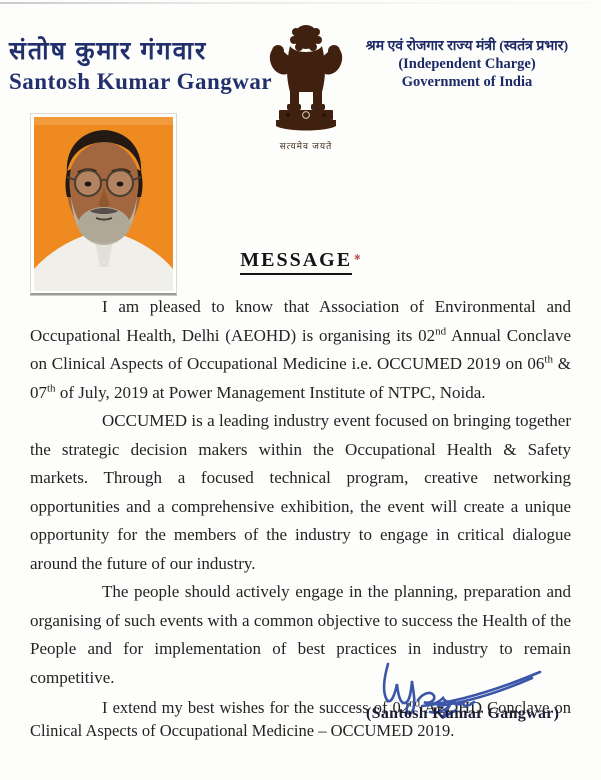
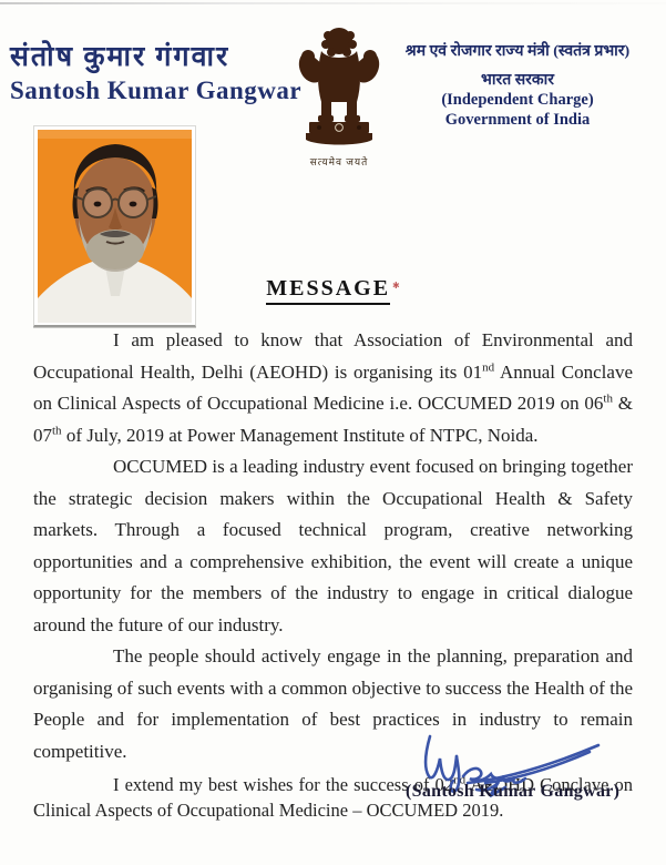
  संतोष कुमार गंगवार
  Santosh Kumar Gangwar
  सत्यमेव जयते
  श्रम एवं रोजगार राज्य मंत्री (स्वतंत्र प्रभार)
+ भारत सरकार
  (Independent Charge)
  Government of India
  MESSAGE ✱
- I am pleased to know that Association of Environmental and Occupational Health, Delhi (AEOHD) is organising its 02nd Annual Conclave on Clinical Aspects of Occupational Medicine i.e. OCCUMED 2019 on 06th & 07th of July, 2019 at Power Management Institute of NTPC, Noida.
+ I am pleased to know that Association of Environmental and Occupational Health, Delhi (AEOHD) is organising its 01nd Annual Conclave on Clinical Aspects of Occupational Medicine i.e. OCCUMED 2019 on 06th & 07th of July, 2019 at Power Management Institute of NTPC, Noida.
  OCCUMED is a leading industry event focused on bringing together the strategic decision makers within the Occupational Health & Safety markets. Through a focused technical program, creative networking opportunities and a comprehensive exhibition, the event will create a unique opportunity for the members of the industry to engage in critical dialogue around the future of our industry.
  The people should actively engage in the planning, preparation and organising of such events with a common objective to success the Health of the People and for implementation of best practices in industry to remain competitive.
  I extend my best wishes for the success of 02nd AEOHD Conclave on Clinical Aspects of Occupational Medicine – OCCUMED 2019.
  (Santosh Kumar Gangwar)
